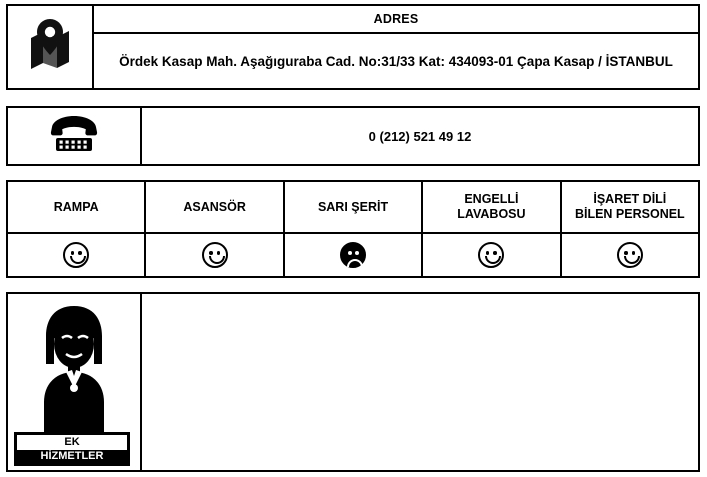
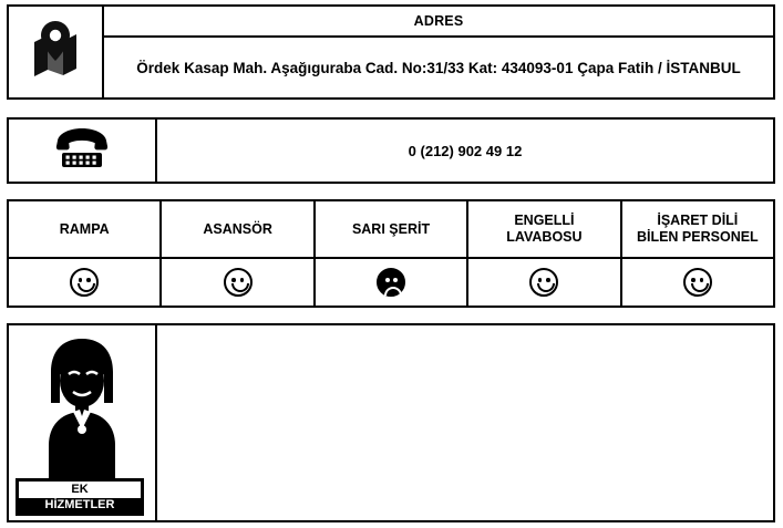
  ADRES
- Ördek Kasap Mah. Aşağıguraba Cad. No:31/33 Kat: 434093-01 Çapa Kasap / İSTANBUL
+ Ördek Kasap Mah. Aşağıguraba Cad. No:31/33 Kat: 434093-01 Çapa Fatih / İSTANBUL
- 0 (212) 521 49 12
+ 0 (212) 902 49 12
  RAMPA
  ASANSÖR
  SARI ŞERİT
  ENGELLİ
  LAVABOSU
  İŞARET DİLİ
  BİLEN PERSONEL
  EK
  HİZMETLER
